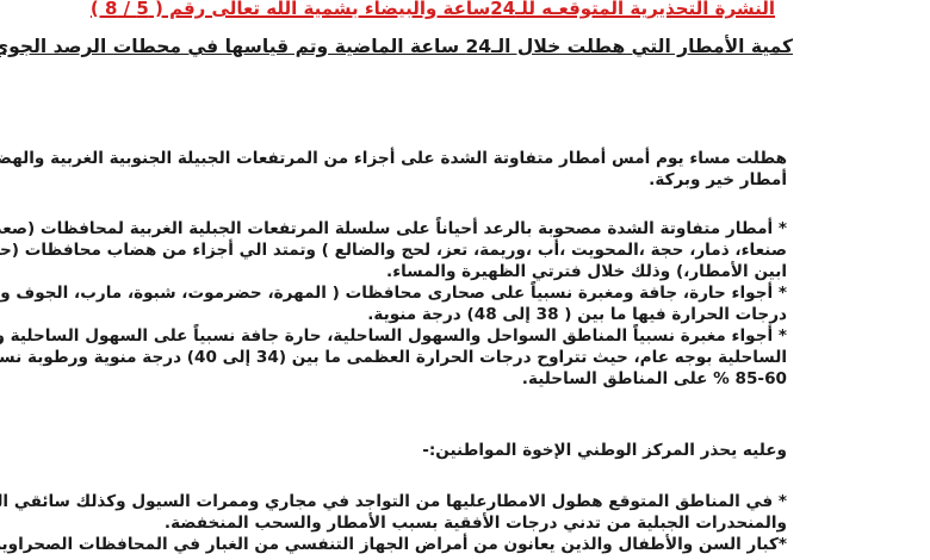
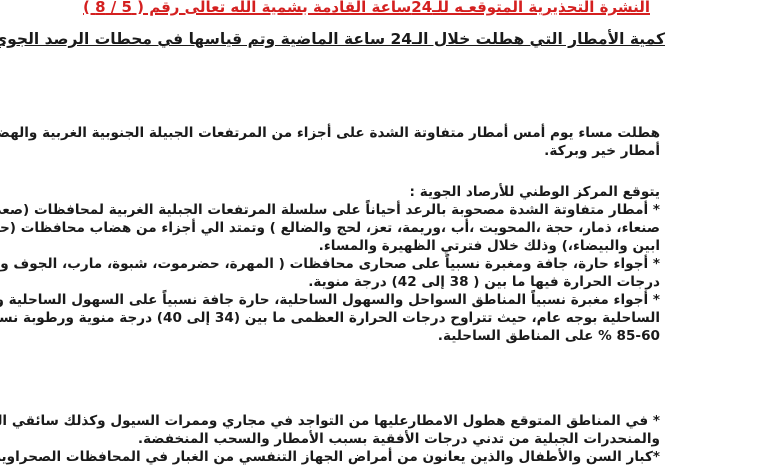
- النشرة التحذيرية المتوقعـه للـ24ساعة والبيضاء بشمية الله تعالى رقم ( 5 / 8 )
+ النشرة التحذيرية المتوقعـه للـ24ساعة القادمة بشمية الله تعالى رقم ( 5 / 8 )
  كمية الأمطار التي هطلت خلال الـ24 ساعة الماضية وتم قياسها في محطات الرصد الجوي
  هطلت مساء يوم أمس أمطار متفاوتة الشدة على أجزاء من المرتفعات الجبيلة الجنوبية الغربية والهض
  أمطار خير وبركة.
+ يتوقع المركز الوطني للأرصاد الجوية :
  * أمطار متفاوتة الشدة مصحوبة بالرعد أحياناً على سلسلة المرتفعات الجبلية الغربية لمحافظات (صع
  صنعاء، ذمار، حجة ،المحويت ،أب ،وريمة، تعز، لحج والضالع ) وتمتد الي أجزاء من هضاب محافظات (ح
- ابين الأمطار،) وذلك خلال فترتي الظهيرة والمساء.
+ ابين والبيضاء،) وذلك خلال فترتي الظهيرة والمساء.
  * أجواء حارة، جافة ومغبرة نسبياً على صحارى محافظات ( المهرة، حضرموت، شبوة، مارب، الجوف و
- درجات الحرارة فيها ما بين ( 38 إلى 48) درجة منوية.
+ درجات الحرارة فيها ما بين ( 38 إلى 42) درجة منوية.
  * أجواء مغبرة نسبياً المناطق السواحل والسهول الساحلية، حارة جافة نسبياً على السهول الساحلية
  الساحلية بوجه عام، حيث تتراوح درجات الحرارة العظمى ما بين (34 إلى 40) درجة منوية ورطوبة نس
  85-60 % على المناطق الساحلية.
- وعليه يحذر المركز الوطني الإخوة المواطنين:-
  * في المناطق المتوقع هطول الامطارعليها من التواجد في مجاري وممرات السيول وكذلك سائقي ا
  والمنحدرات الجبلية من تدني درجات الأفقية بسبب الأمطار والسحب المنخفضة.
  *كبار السن والأطفال والذين يعانون من أمراض الجهاز التنفسي من الغبار في المحافظات الصحراوي
